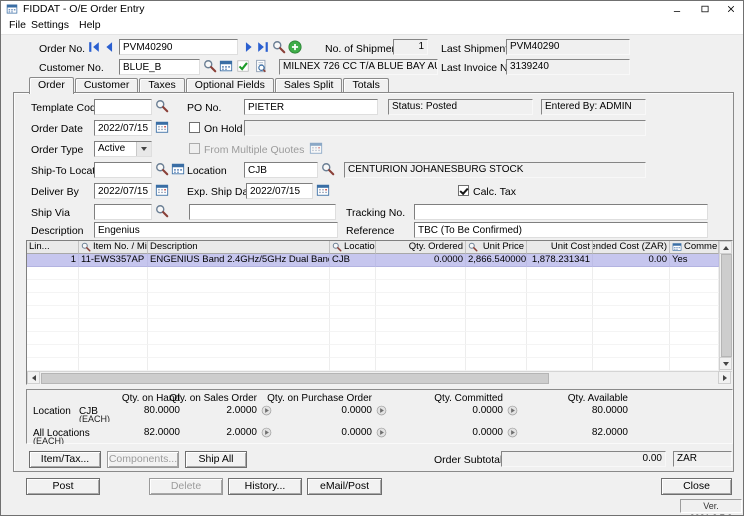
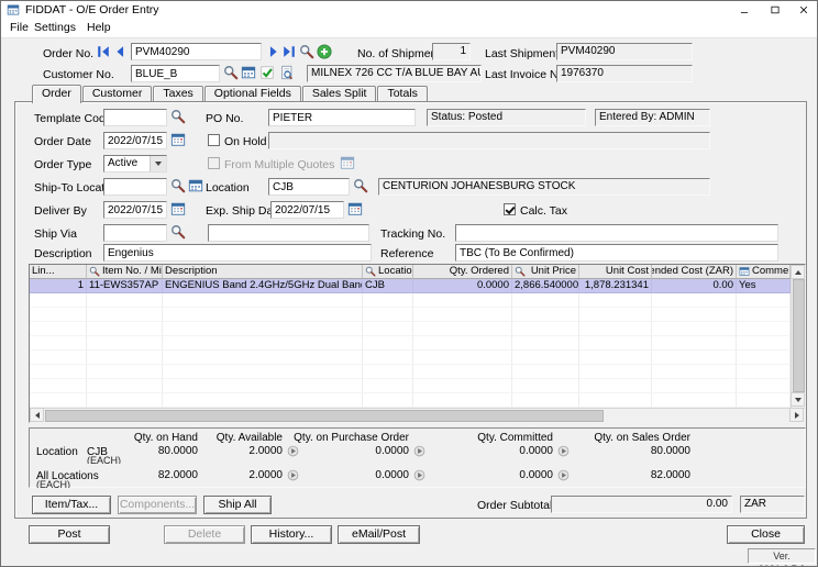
  FIDDAT - O/E Order Entry
  File
  Settings
  Help
  Order No.
  PVM40290
  No. of Shipme
  1
  Last Shipmen
  PVM40290
  Customer No.
  BLUE_B
  MILNEX 726 CC T/A BLUE BAY AU
  Last Invoice N
- 3139240
+ 1976370
  Order
  Customer
  Taxes
  Optional Fields
  Sales Split
  Totals
  Template Cod
  Order Date
  2022/07/15
  Order Type
  Active
  Ship-To Loca
  Deliver By
  2022/07/15
  Ship Via
  Description
  Engenius
  PO No.
  PIETER
  Status: Posted
  Entered By: ADMIN
  On Hold
  From Multiple Quotes
  Location
  CJB
  CENTURION JOHANESBURG STOCK
  Exp. Ship D
  2022/07/15
  Calc. Tax
  Tracking No.
  Reference
  TBC (To Be Confirmed)
  Lin...
  Description
  Locatio
  Qty. Ordered
  Unit Price
  Unit Cost
  ended Cost (ZAR)
  1
  11-EWS357AP
  ENGENIUS Band 2.4GHz/5GHz Dual Ban
  CJB
  0.0000
  2,866.540000
  1,878.231341
  0.00
  Yes
  Qty. on Hand
- Qty. on Sales Order
+ Qty. Available
  Qty. on Purchase Order
  Qty. Committed
- Qty. Available
+ Qty. on Sales Order
  Location
  CJB
  (EACH)
  80.0000
  2.0000
  0.0000
  0.0000
  80.0000
  All Locations
  (EACH)
  82.0000
  2.0000
  0.0000
  0.0000
  82.0000
  Item/Tax...
  Components...
  Ship All
  Order Subtota
  0.00
  ZAR
  Post
  Delete
  History...
  eMail/Post
  Close
